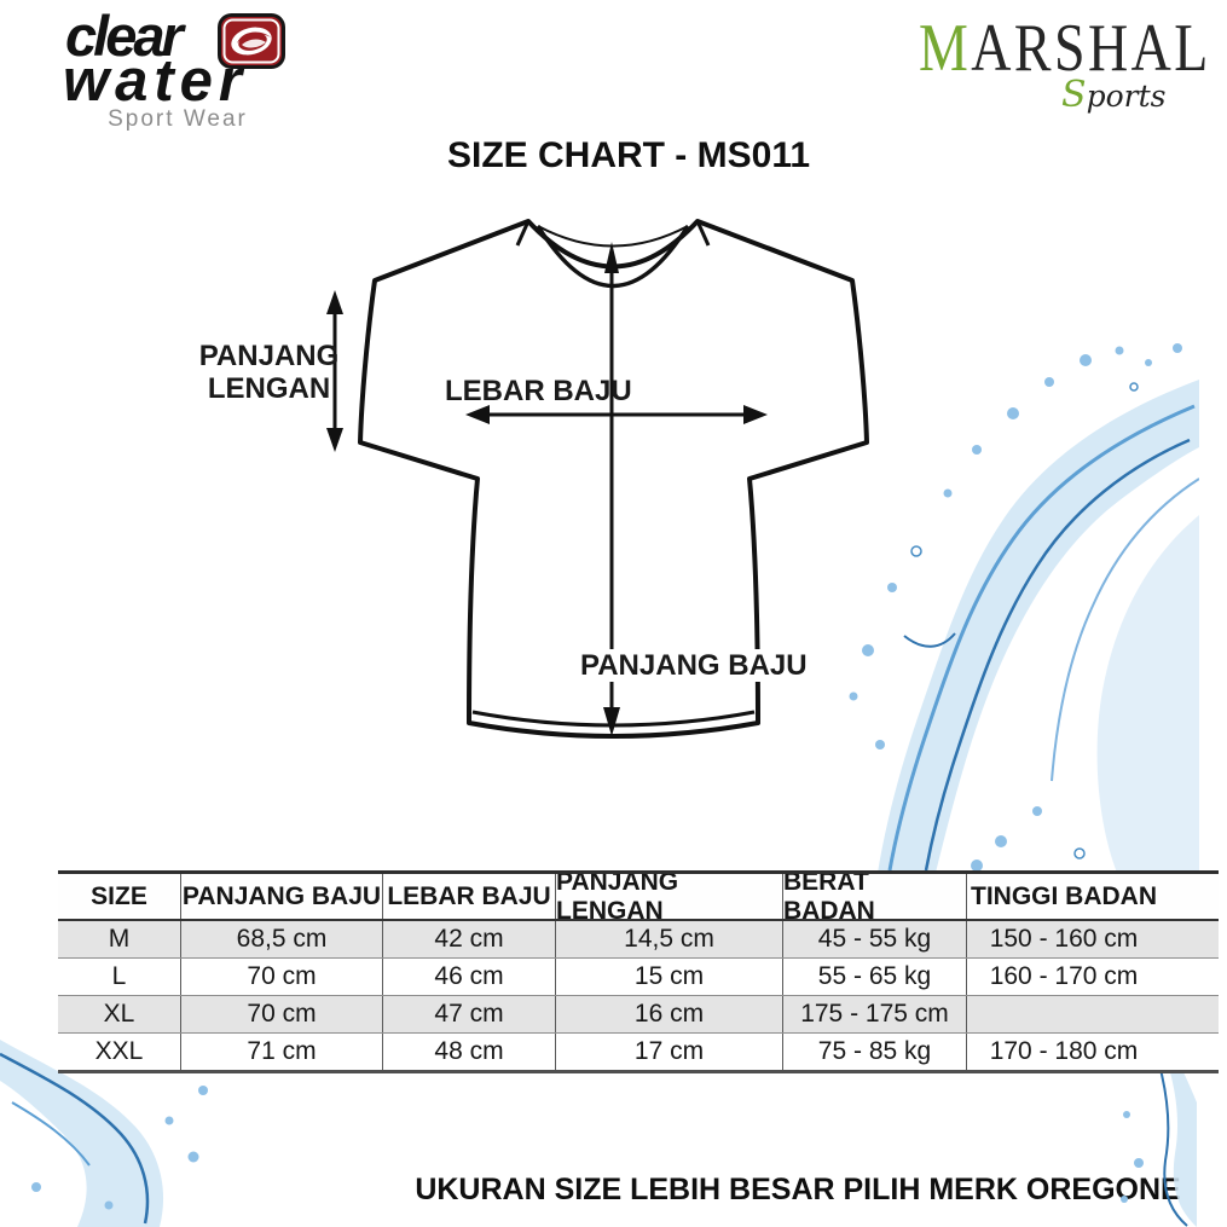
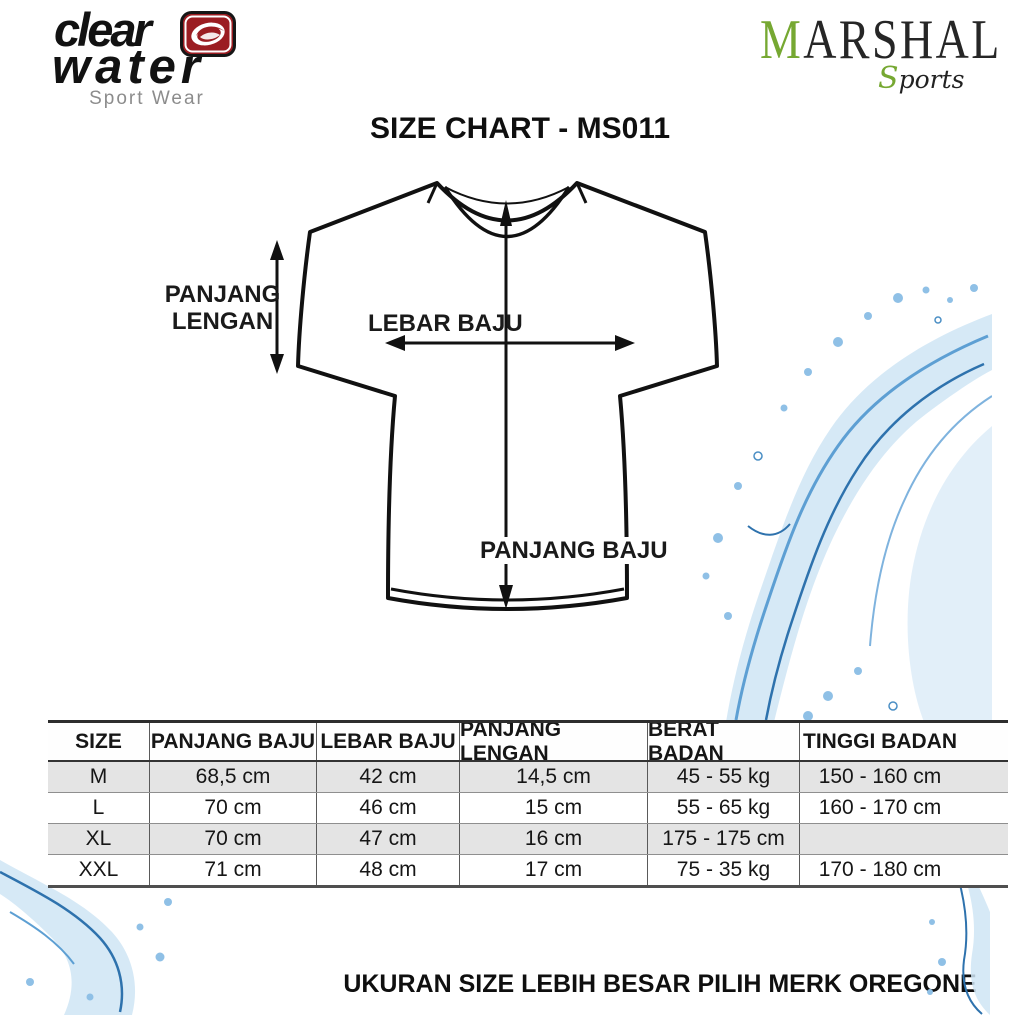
  clear
  water
  Sport Wear
  MARSHAL
  Sports
  SIZE CHART - MS011
  PANJANG
  LENGAN
  LEBAR BAJU
  PANJANG BAJU
  SIZE
  PANJANG BAJU
  LEBAR BAJU
  PANJANG LENGAN
  BERAT BADAN
  TINGGI BADAN
  M
  68,5 cm
  42 cm
  14,5 cm
  45 - 55 kg
  150 - 160 cm
  L
  70 cm
  46 cm
  15 cm
  55 - 65 kg
  160 - 170 cm
  XL
  70 cm
  47 cm
  16 cm
  175 - 175 cm
  XXL
  71 cm
  48 cm
  17 cm
- 75 - 85 kg
+ 75 - 35 kg
  170 - 180 cm
  UKURAN SIZE LEBIH BESAR PILIH MERK OREGONE
